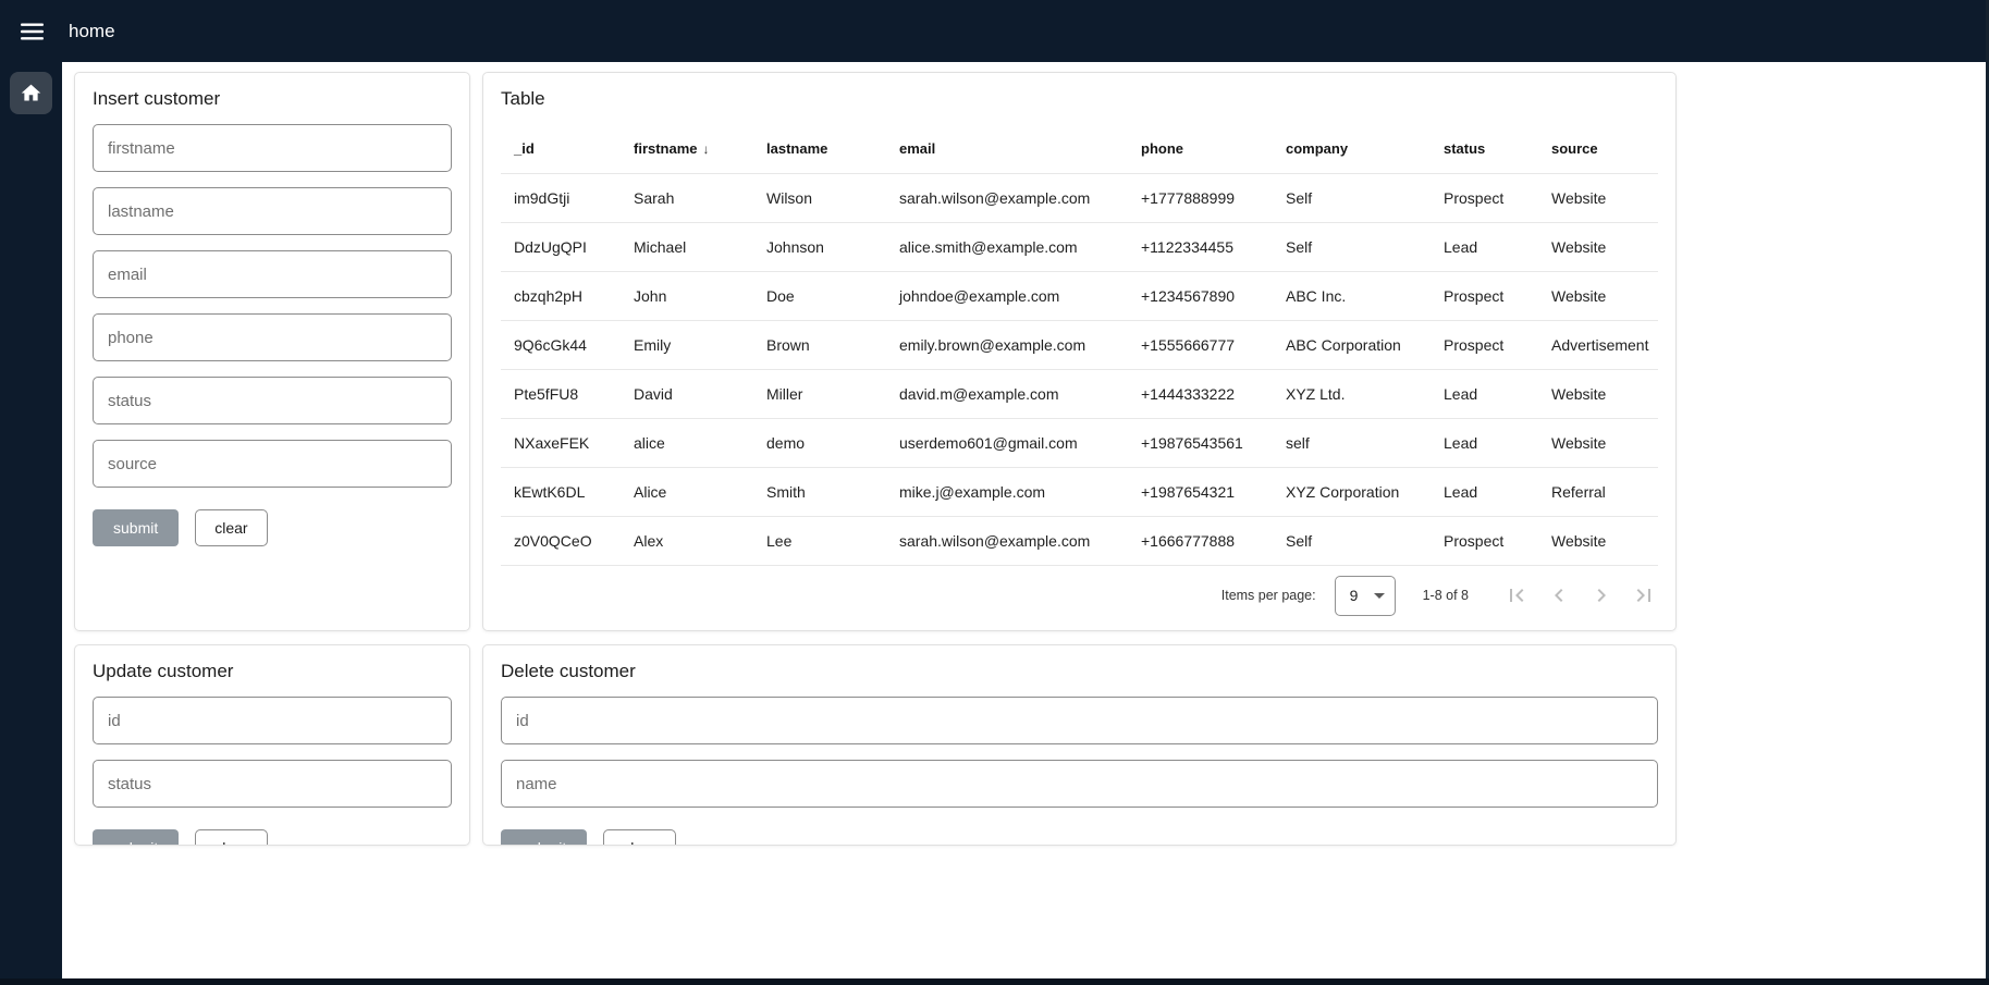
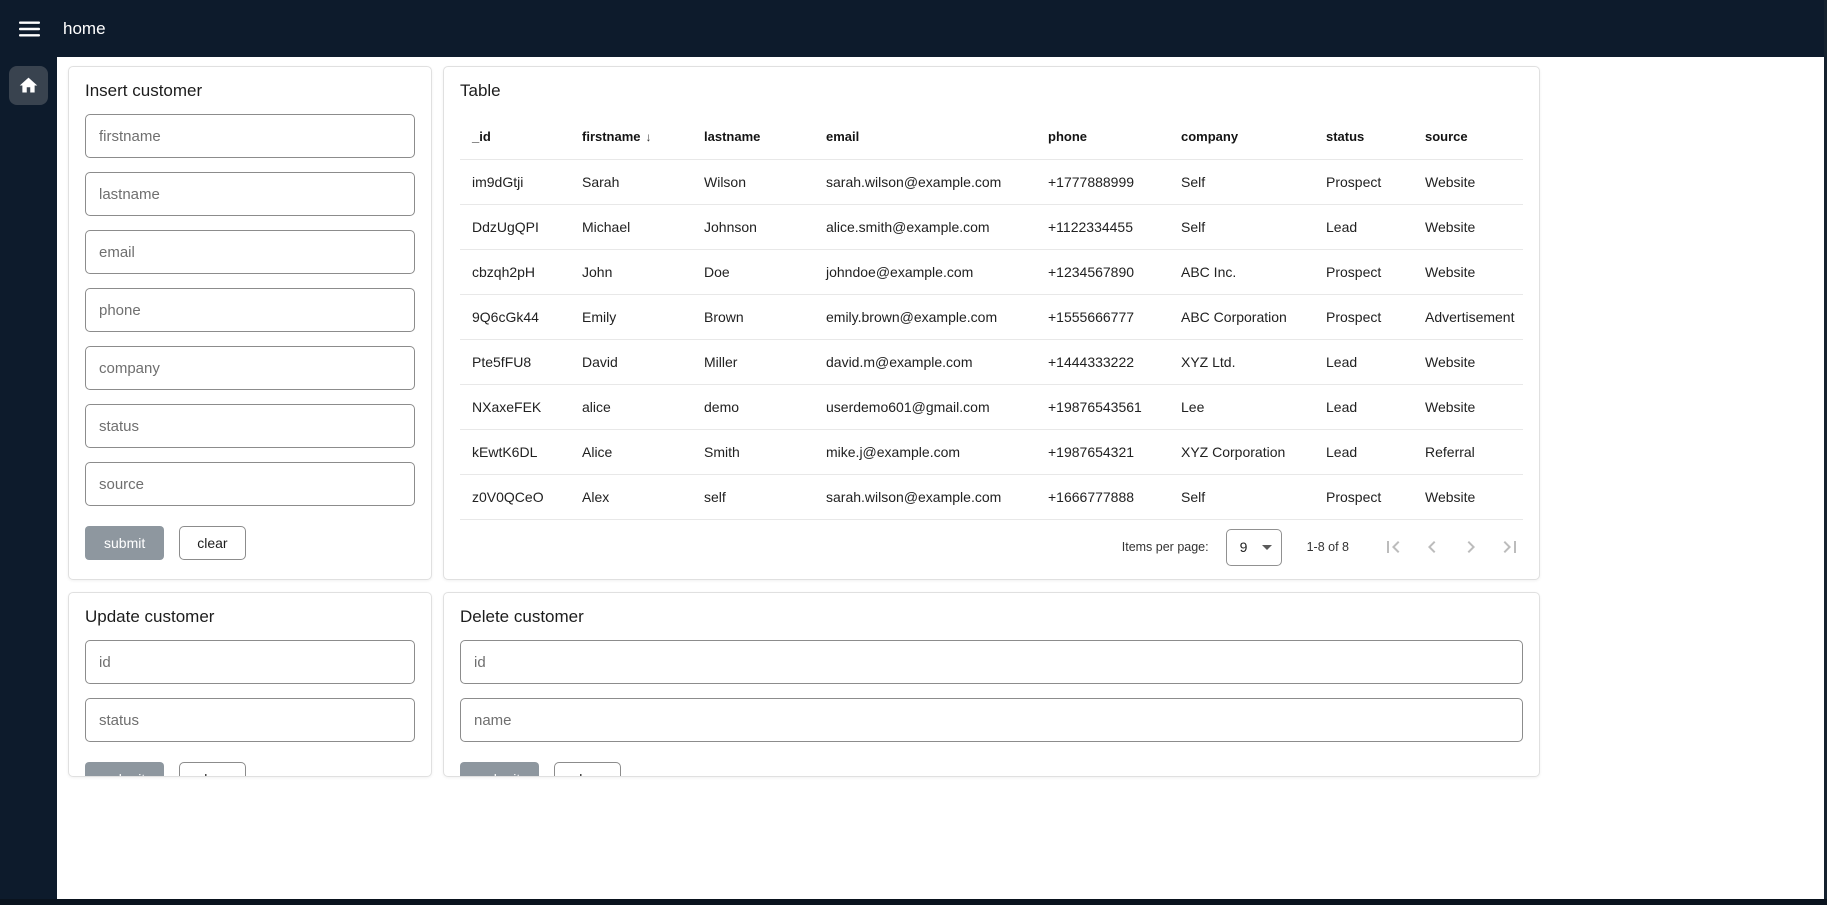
  home
  Insert customer
  firstname
  lastname
  email
  phone
+ company
  status
  source
  submit
  clear
  Table
  _id	firstname ↓	lastname	email	phone	company	status	source
  im9dGtji	Sarah	Wilson	sarah.wilson@example.com	+1777888999	Self	Prospect	Website
  DdzUgQPI	Michael	Johnson	alice.smith@example.com	+1122334455	Self	Lead	Website
  cbzqh2pH	John	Doe	johndoe@example.com	+1234567890	ABC Inc.	Prospect	Website
  9Q6cGk44	Emily	Brown	emily.brown@example.com	+1555666777	ABC Corporation	Prospect	Advertisement
  Pte5fFU8	David	Miller	david.m@example.com	+1444333222	XYZ Ltd.	Lead	Website
- NXaxeFEK	alice	demo	userdemo601@gmail.com	+19876543561	self	Lead	Website
+ NXaxeFEK	alice	demo	userdemo601@gmail.com	+19876543561	Lee	Lead	Website
  kEwtK6DL	Alice	Smith	mike.j@example.com	+1987654321	XYZ Corporation	Lead	Referral
- z0V0QCeO	Alex	Lee	sarah.wilson@example.com	+1666777888	Self	Prospect	Website
+ z0V0QCeO	Alex	self	sarah.wilson@example.com	+1666777888	Self	Prospect	Website
  Items per page:
  9
  1-8 of 8
  Update customer
  id
  status
  Delete customer
  id
  name
